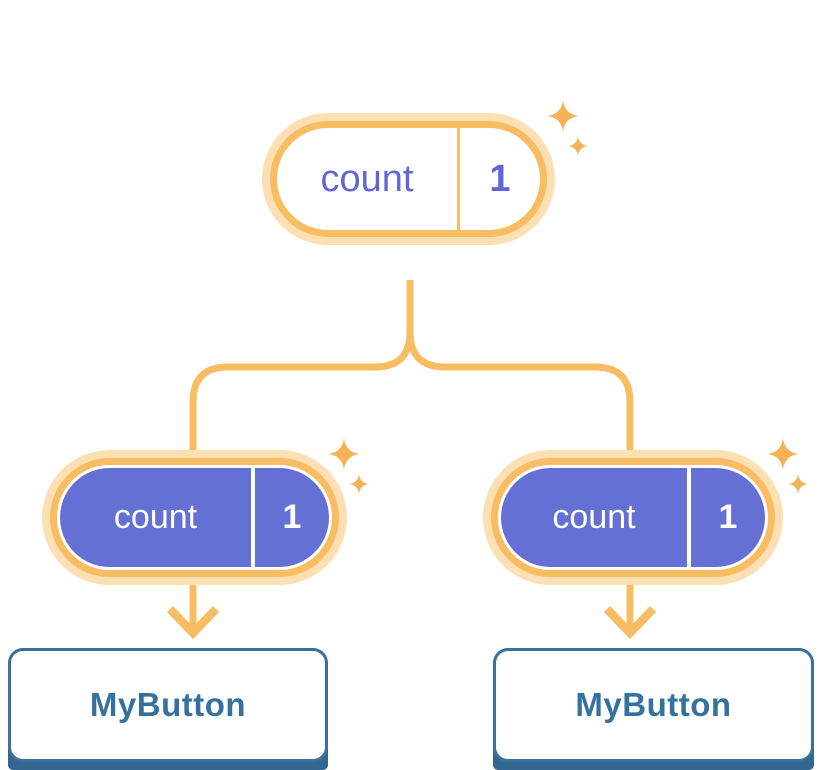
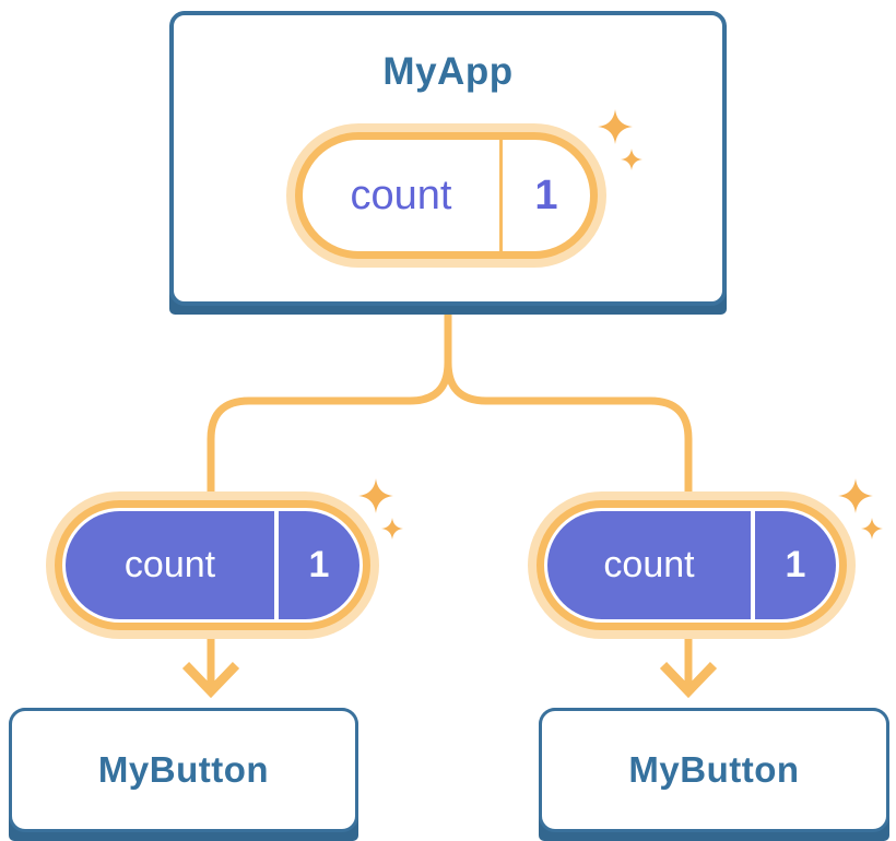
+ MyApp
  count
  1
  count
  1
  count
  1
  MyButton
  MyButton
